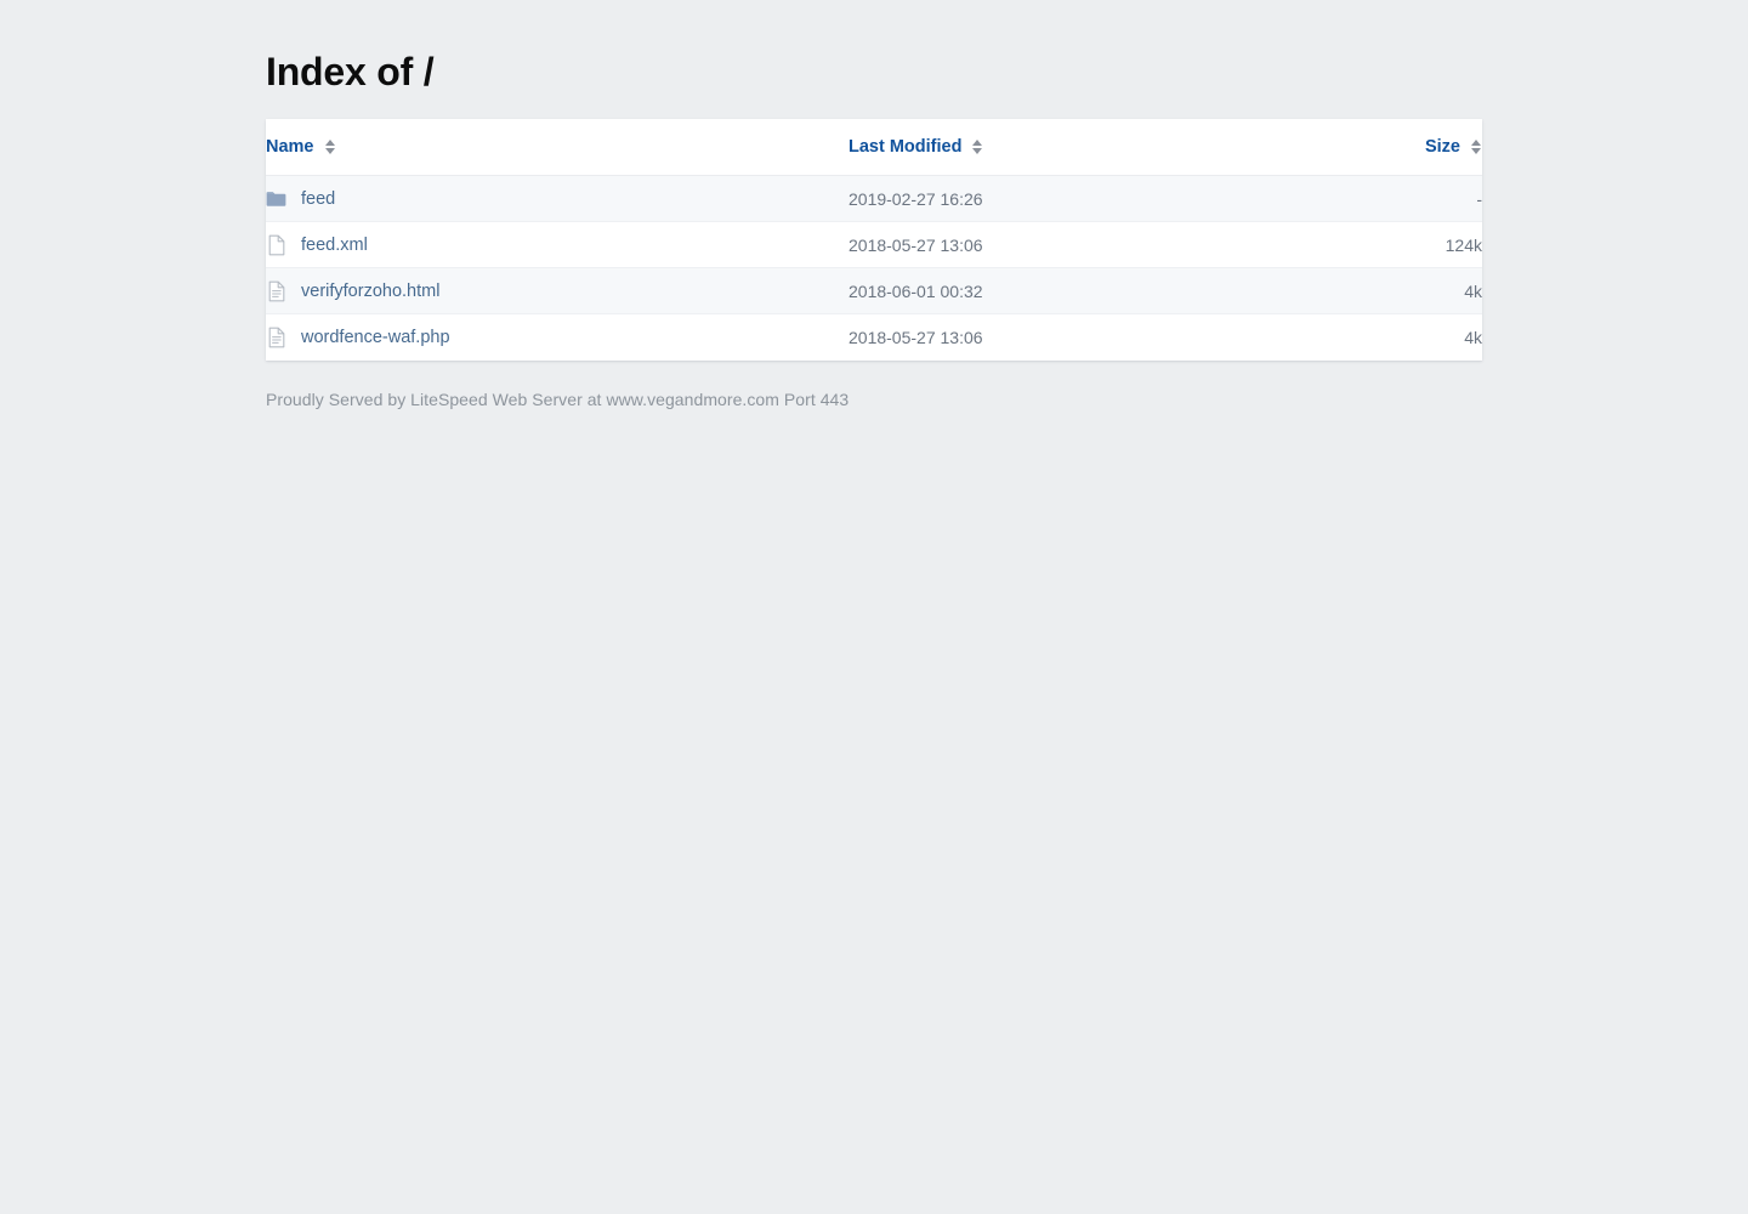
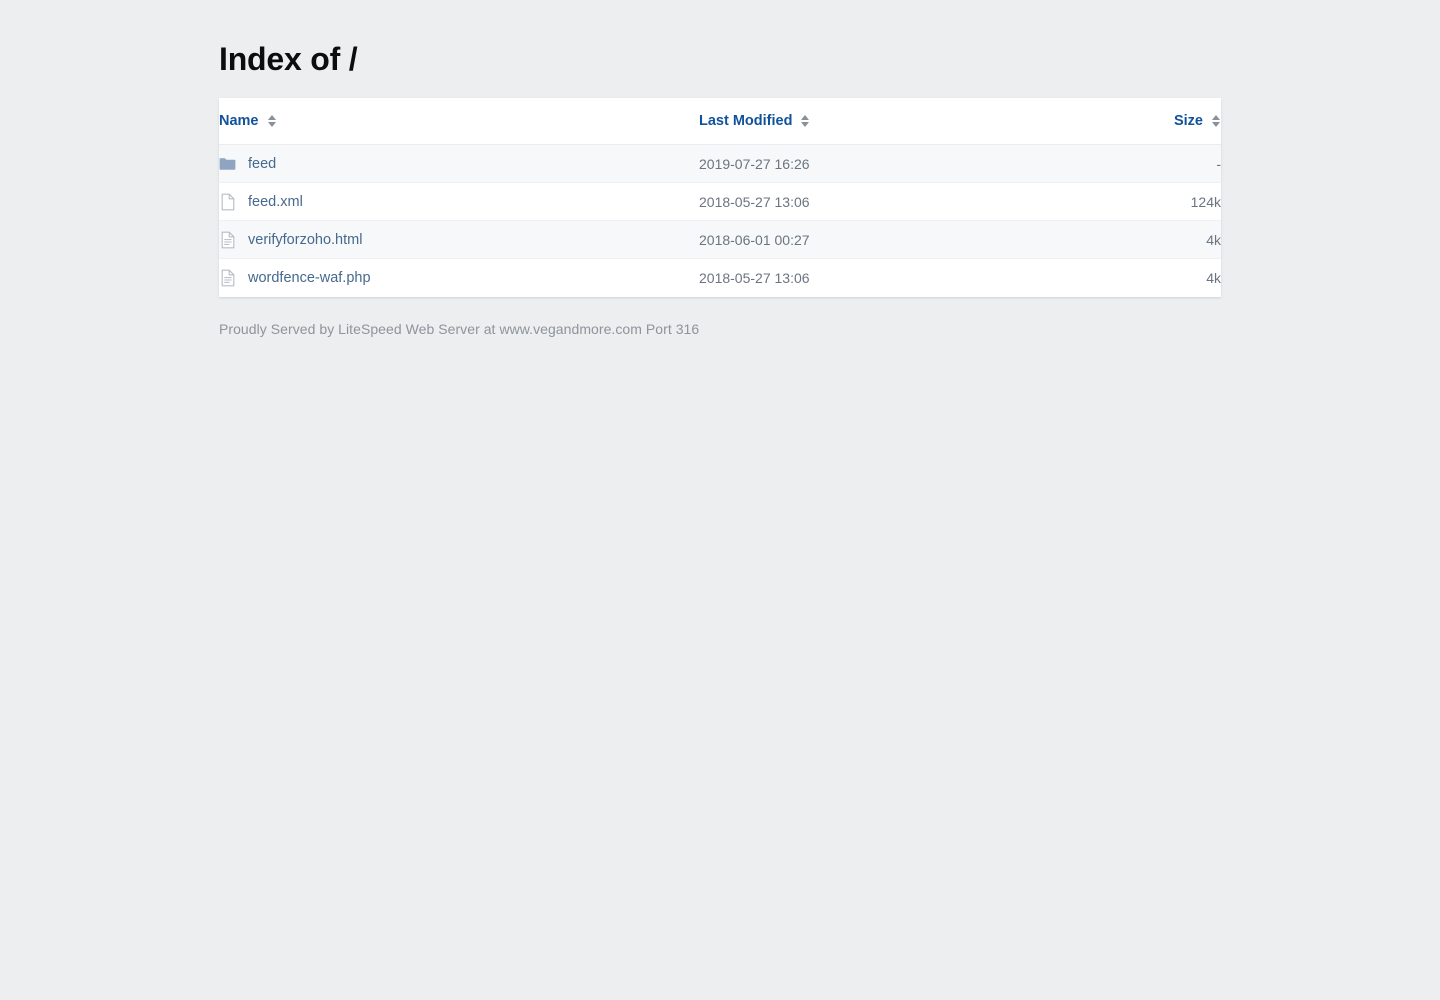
  Index of /
  Name	Last Modified	Size
- feed	2019-02-27 16:26	-
+ feed	2019-07-27 16:26	-
  feed.xml	2018-05-27 13:06	124k
- verifyforzoho.html	2018-06-01 00:32	4k
+ verifyforzoho.html	2018-06-01 00:27	4k
  wordfence-waf.php	2018-05-27 13:06	4k
- Proudly Served by LiteSpeed Web Server at www.vegandmore.com Port 443
+ Proudly Served by LiteSpeed Web Server at www.vegandmore.com Port 316
